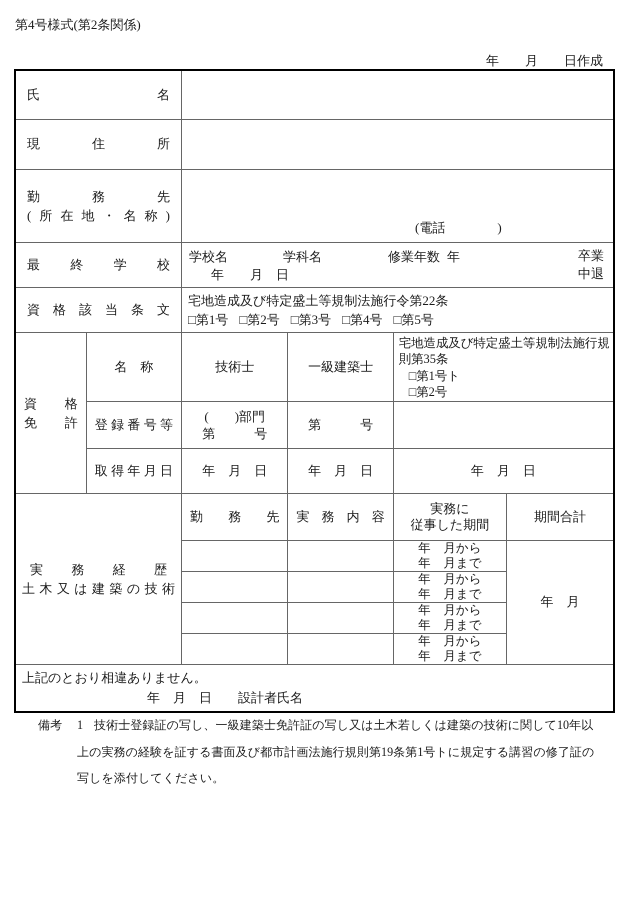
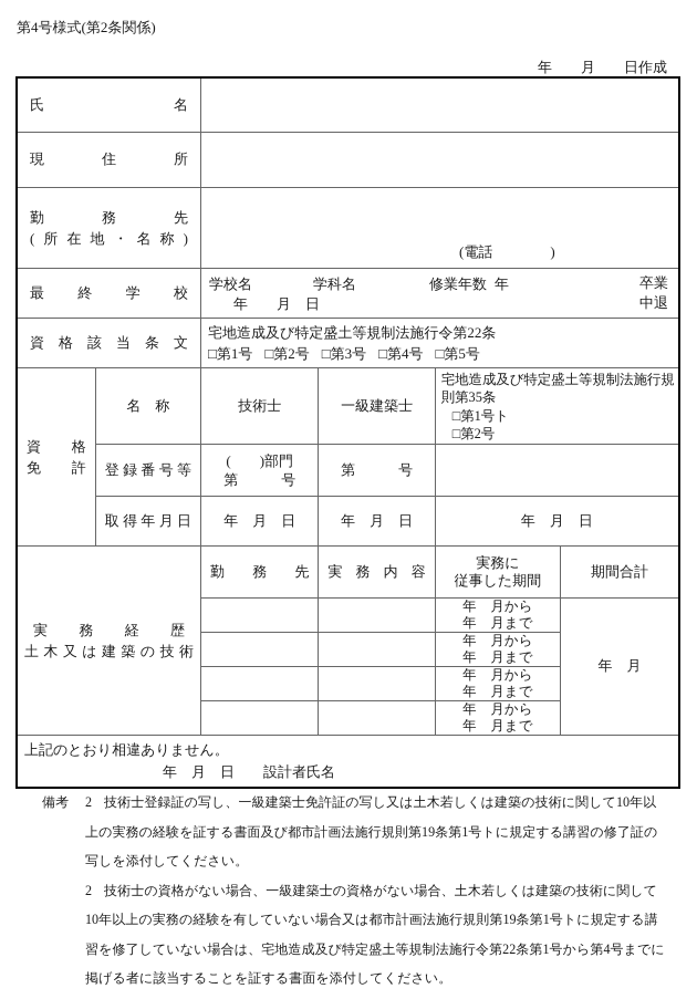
  第4号様式(第2条関係)
  年 月 日作成
  氏 名
  現 住 所
  勤 務 先 ( 所 在 地 ・ 名 称 )	(電話 )
  最 終 学 校	学校名 学科名 修業年数 年 年 月 日 卒業 中退
  資 格 該 当 条 文	宅地造成及び特定盛土等規制法施行令第22条 □第1号 □第2号 □第3号 □第4号 □第5号
  資 格 免 許	名 称	技術士	一級建築士	宅地造成及び特定盛土等規制法施行規則第35条 □第1号ト □第2号
  登 録 番 号 等	( )部門 第 号	第 号
  取 得 年 月 日	年 月 日	年 月 日	年 月 日
  実 務 経 歴 土 木 又 は 建 築 の 技 術	勤 務 先	実 務 内 容	実務に 従事した期間	期間合計
  		年 月から 年 月まで	年 月
  		年 月から 年 月まで
  		年 月から 年 月まで
  		年 月から 年 月まで
  上記のとおり相違ありません。 年 月 日 設計者氏名
  備考
- 1 技術士登録証の写し、一級建築士免許証の写し又は土木若しくは建築の技術に関して10年以上の実務の経験を証する書面及び都市計画法施行規則第19条第1号トに規定する講習の修了証の写しを添付してください。
+ 2 技術士登録証の写し、一級建築士免許証の写し又は土木若しくは建築の技術に関して10年以上の実務の経験を証する書面及び都市計画法施行規則第19条第1号トに規定する講習の修了証の写しを添付してください。
+ 2 技術士の資格がない場合、一級建築士の資格がない場合、土木若しくは建築の技術に関して10年以上の実務の経験を有していない場合又は都市計画法施行規則第19条第1号トに規定する講習を修了していない場合は、宅地造成及び特定盛土等規制法施行令第22条第1号から第4号までに掲げる者に該当することを証する書面を添付してください。
